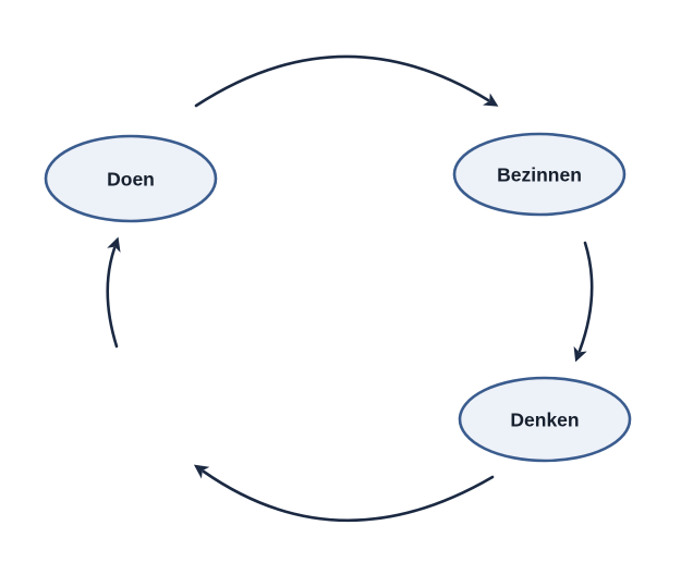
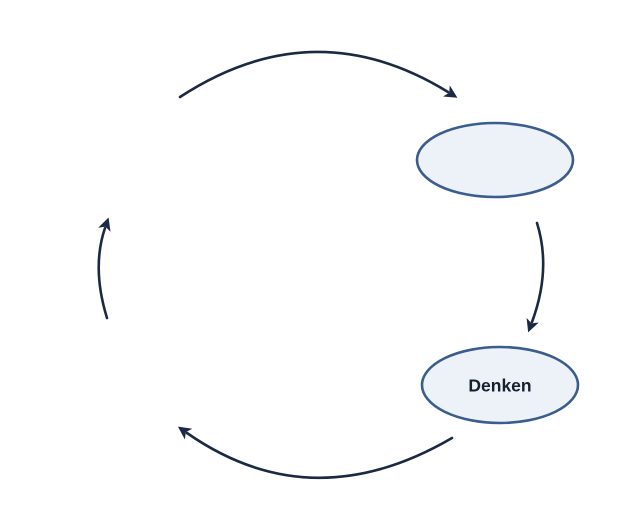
- Doen
- Bezinnen
  Denken
